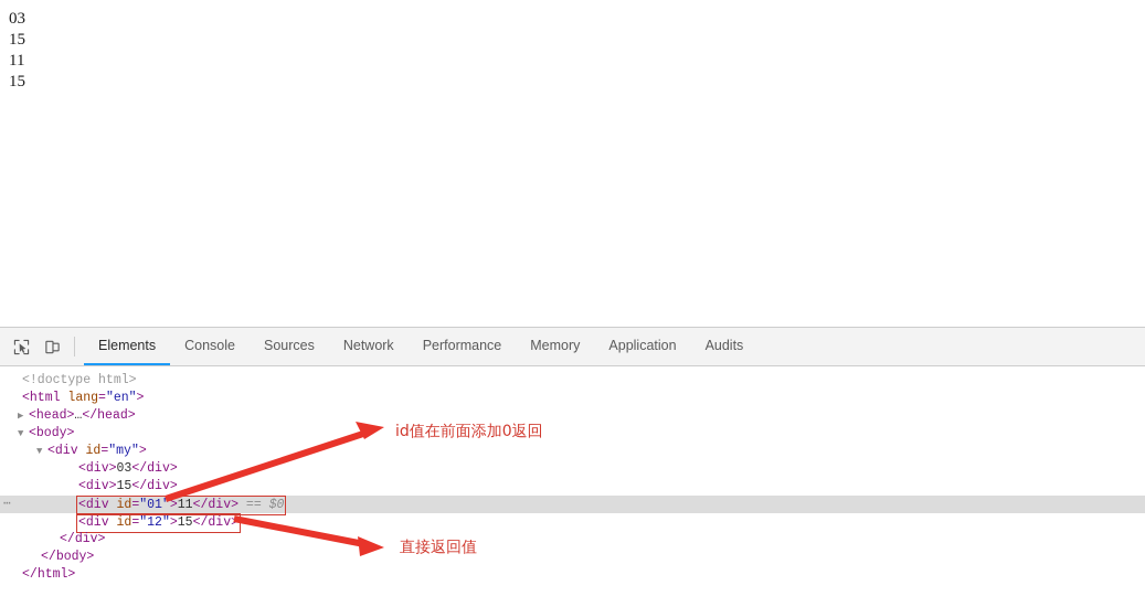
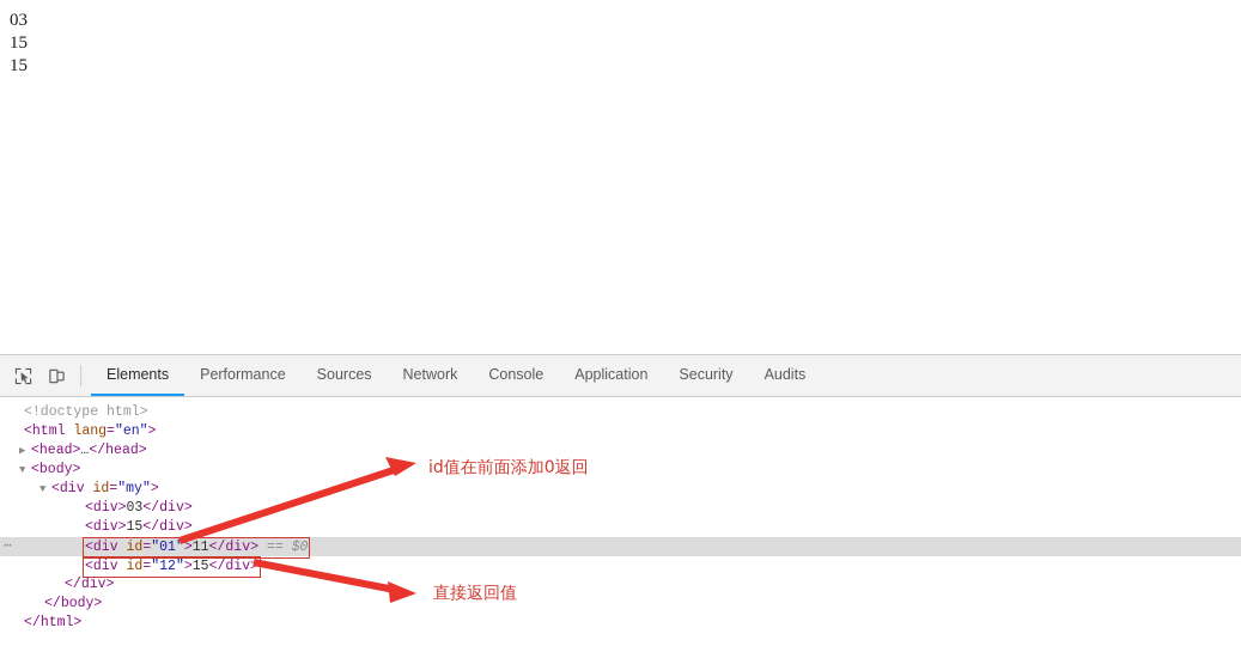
  03
  15
- 11
  15
  Elements
- Console
+ Performance
  Sources
  Network
- Performance
+ Console
- Memory
  Application
+ Security
  Audits
  <!doctype html>
  <html lang="en">
  ▶ <head>…</head>
  ▼ <body>
  ▼ <div id="my">
  <div>03</div>
  <div>15</div>
  ⋯
  <div id="01">11</div> == $0
  <div id="12">15</div>
  </div>
  </body>
  </html>
  id值在前面添加0返回
  直接返回值
